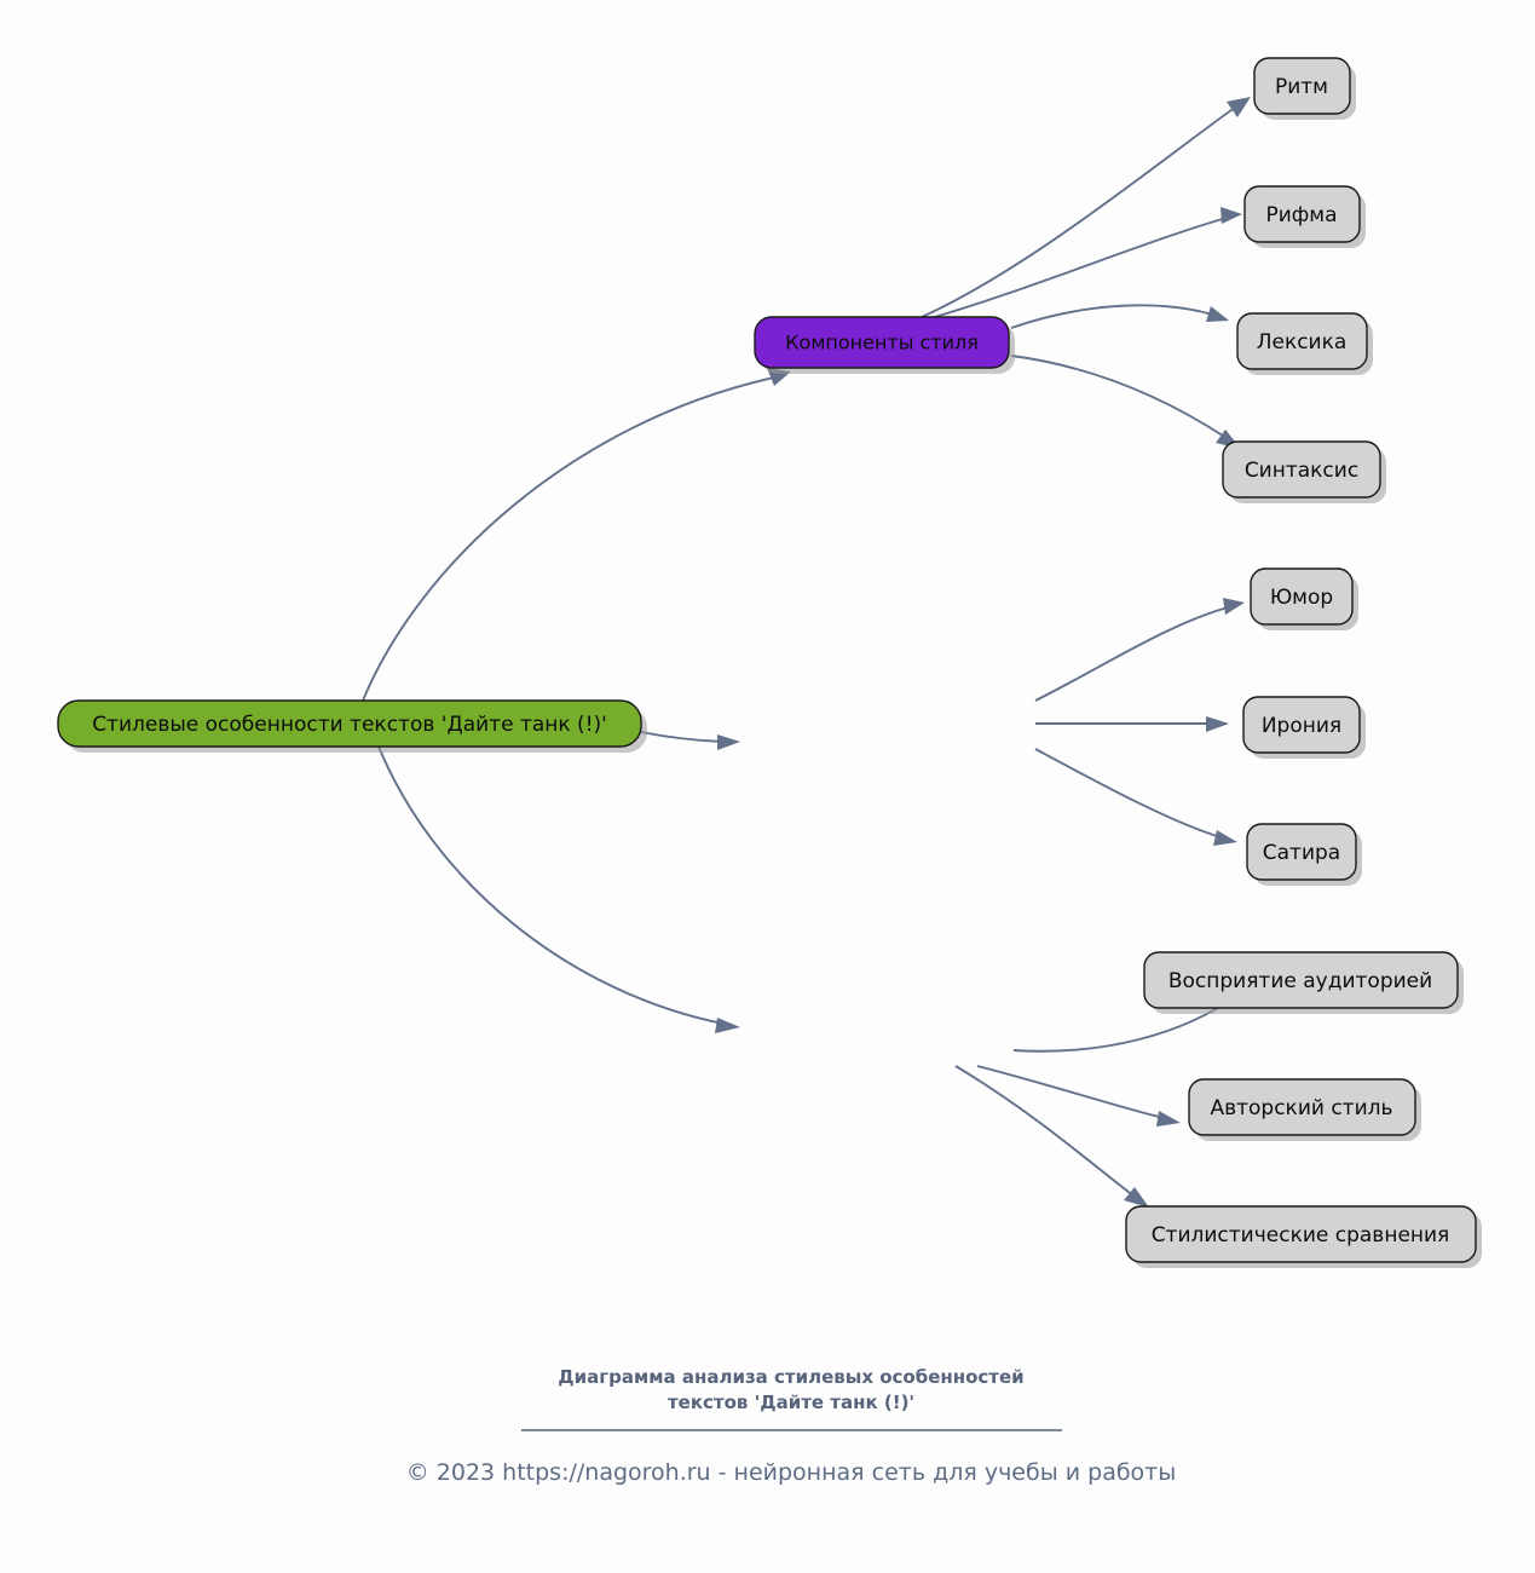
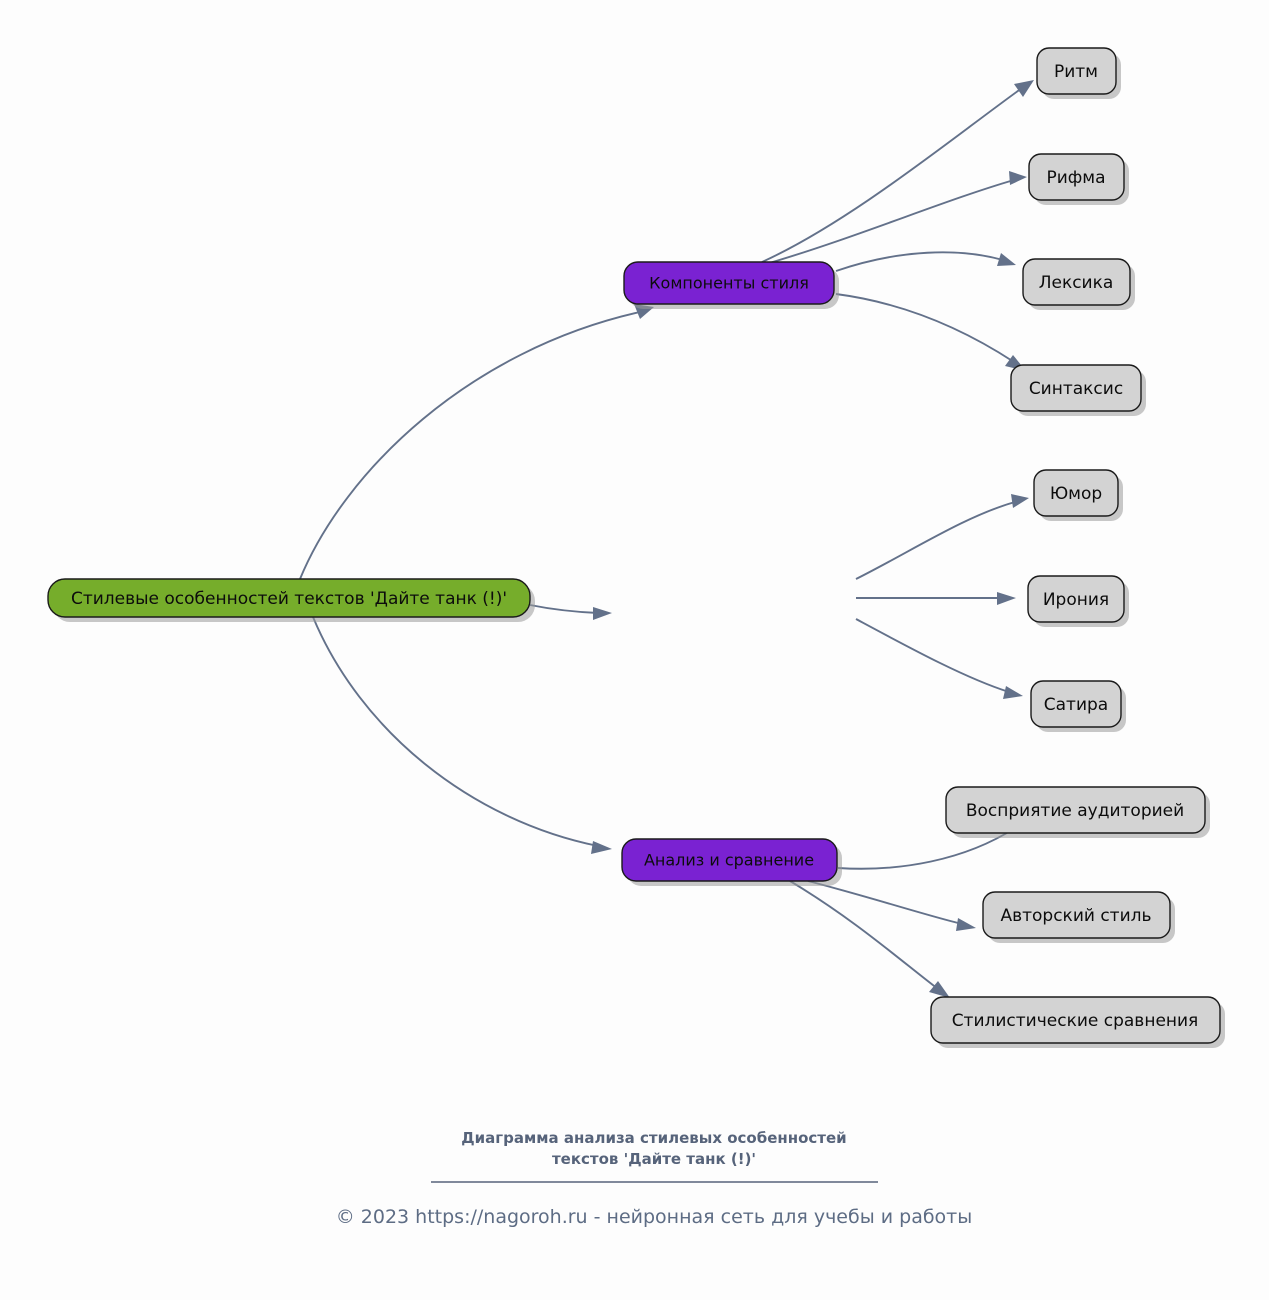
- Стилевые особенности текстов 'Дайте танк (!)'
+ Стилевые особенностей текстов 'Дайте танк (!)'
  Компоненты стиля
  Ритм
  Рифма
  Лексика
  Синтаксис
  Юмор
  Ирония
  Сатира
+ Анализ и сравнение
  Восприятие аудиторией
  Авторский стиль
  Стилистические сравнения
  Диаграмма анализа стилевых особенностей
  текстов 'Дайте танк (!)'
  © 2023 https://nagoroh.ru - нейронная сеть для учебы и работы
